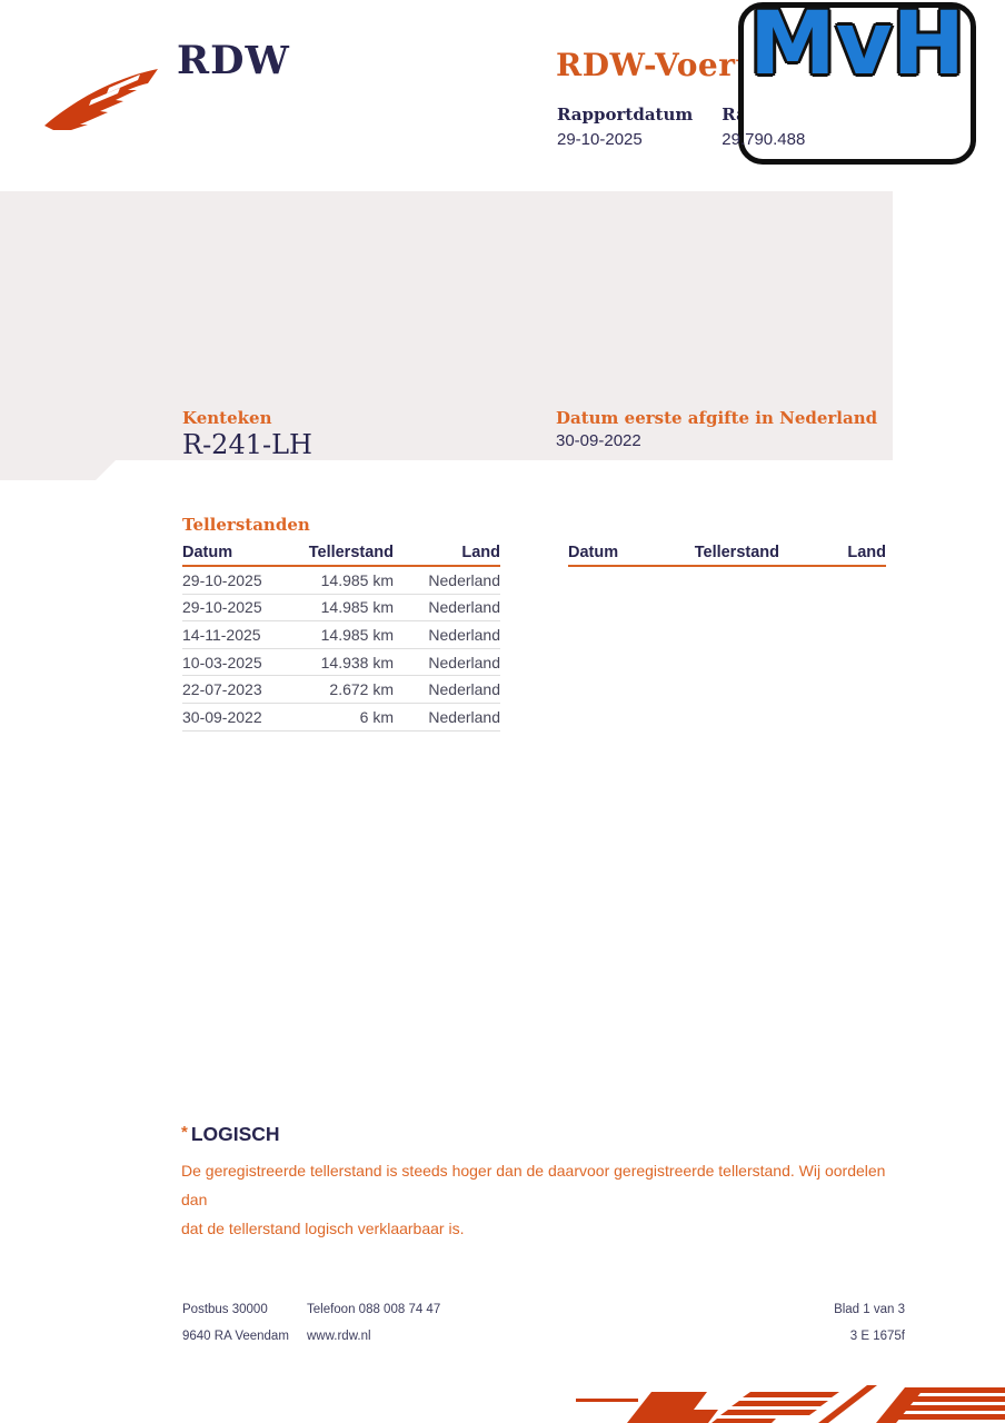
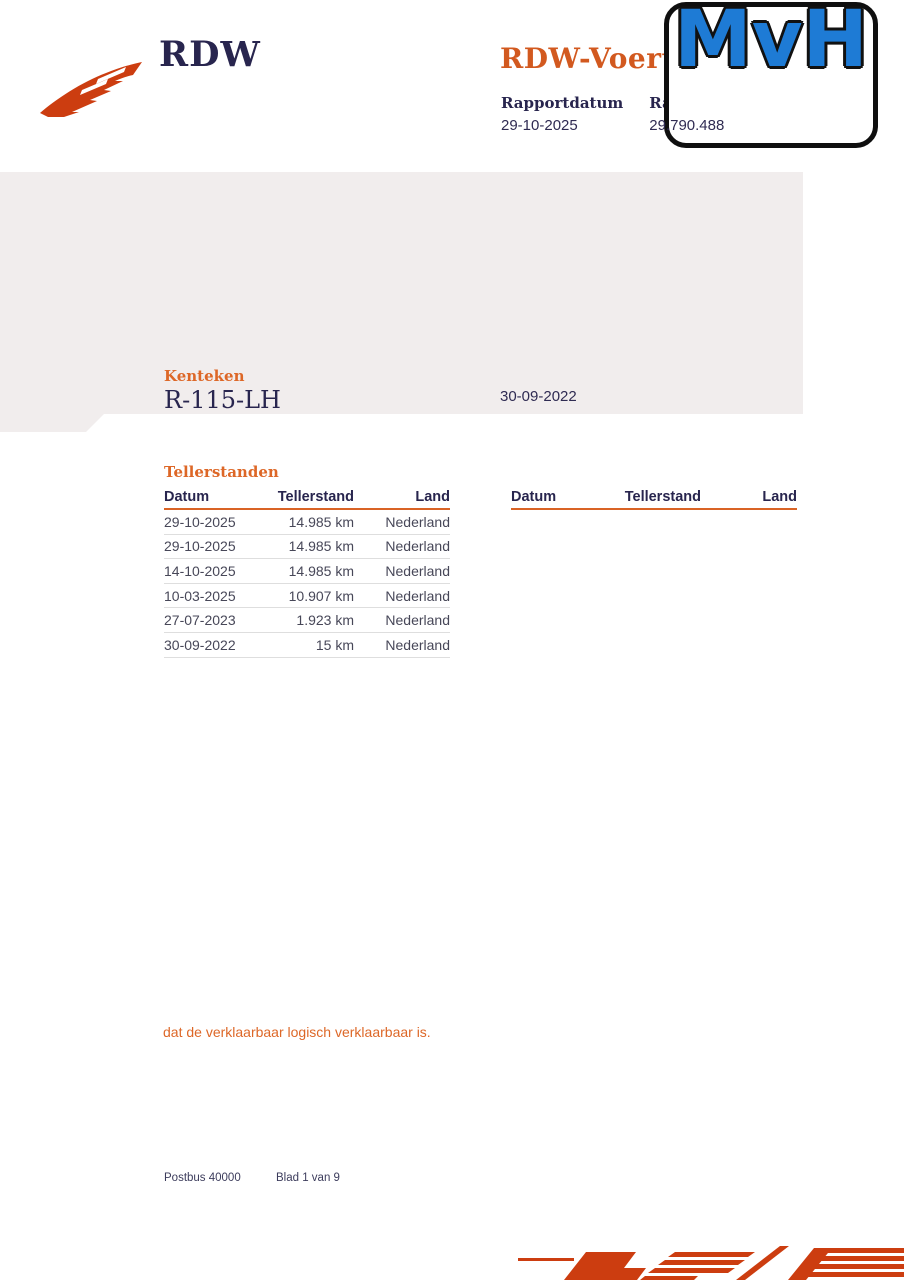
  RDW
  Rapportdatum
  29-10-2025
  29.790.488
  MvH
  Kenteken
- R-241-LH
+ R-115-LH
- Datum eerste afgifte in Nederland
  30-09-2022
  Tellerstanden
  Datum
  Tellerstand
  Land
  29-10-2025
  14.985 km
  Nederland
  29-10-2025
  14.985 km
  Nederland
- 14-11-2025
+ 14-10-2025
  14.985 km
  Nederland
  10-03-2025
- 14.938 km
+ 10.907 km
  Nederland
- 22-07-2023
+ 27-07-2023
- 2.672 km
+ 1.923 km
  Nederland
  30-09-2022
- 6 km
+ 15 km
  Nederland
  Datum
  Tellerstand
  Land
- * LOGISCH
- De geregistreerde tellerstand is steeds hoger dan de daarvoor geregistreerde tellerstand. Wij oordelen dan
- dat de tellerstand logisch verklaarbaar is.
+ dat de verklaarbaar logisch verklaarbaar is.
- Postbus 30000
+ Postbus 40000
- Telefoon 088 008 74 47
- Blad 1 van 3
+ Blad 1 van 9
- 9640 RA Veendam
- www.rdw.nl
- 3 E 1675f
